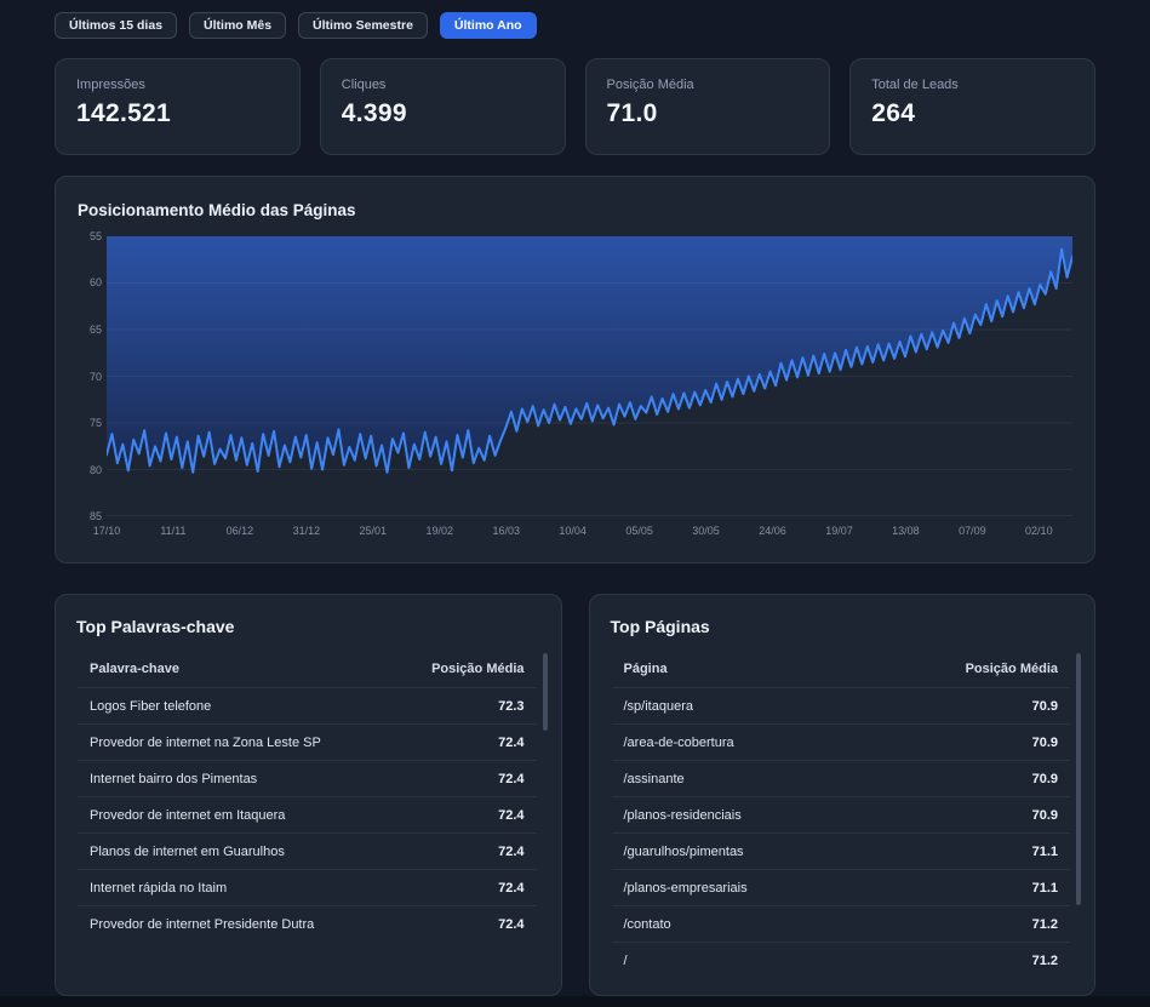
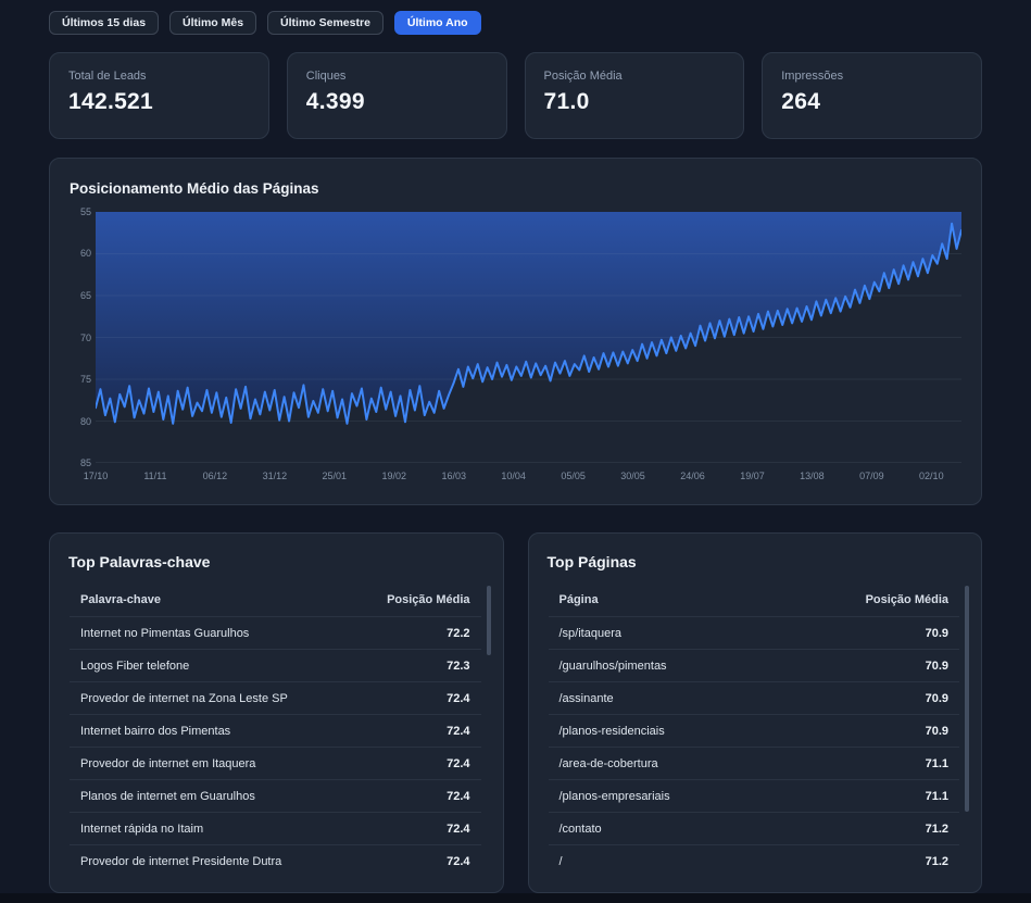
  Últimos 15 dias
  Último Mês
  Último Semestre
  Último Ano
- Impressões
+ Total de Leads
  142.521
  Cliques
  4.399
  Posição Média
  71.0
- Total de Leads
+ Impressões
  264
  Posicionamento Médio das Páginas
  55
  60
  65
  70
  75
  80
  85
  17/10
  11/11
  06/12
  31/12
  25/01
  19/02
  16/03
  10/04
  05/05
  30/05
  24/06
  19/07
  13/08
  07/09
  02/10
  Top Palavras-chave
  Palavra-chave
  Posição Média
+ Internet no Pimentas Guarulhos
+ 72.2
  Logos Fiber telefone
  72.3
  Provedor de internet na Zona Leste SP
  72.4
  Internet bairro dos Pimentas
  72.4
  Provedor de internet em Itaquera
  72.4
  Planos de internet em Guarulhos
  72.4
  Internet rápida no Itaim
  72.4
  Provedor de internet Presidente Dutra
  72.4
  Top Páginas
  Página
  Posição Média
  /sp/itaquera
  70.9
- /area-de-cobertura
+ /guarulhos/pimentas
  70.9
  /assinante
  70.9
  /planos-residenciais
  70.9
- /guarulhos/pimentas
+ /area-de-cobertura
  71.1
  /planos-empresariais
  71.1
  /contato
  71.2
  /
  71.2
